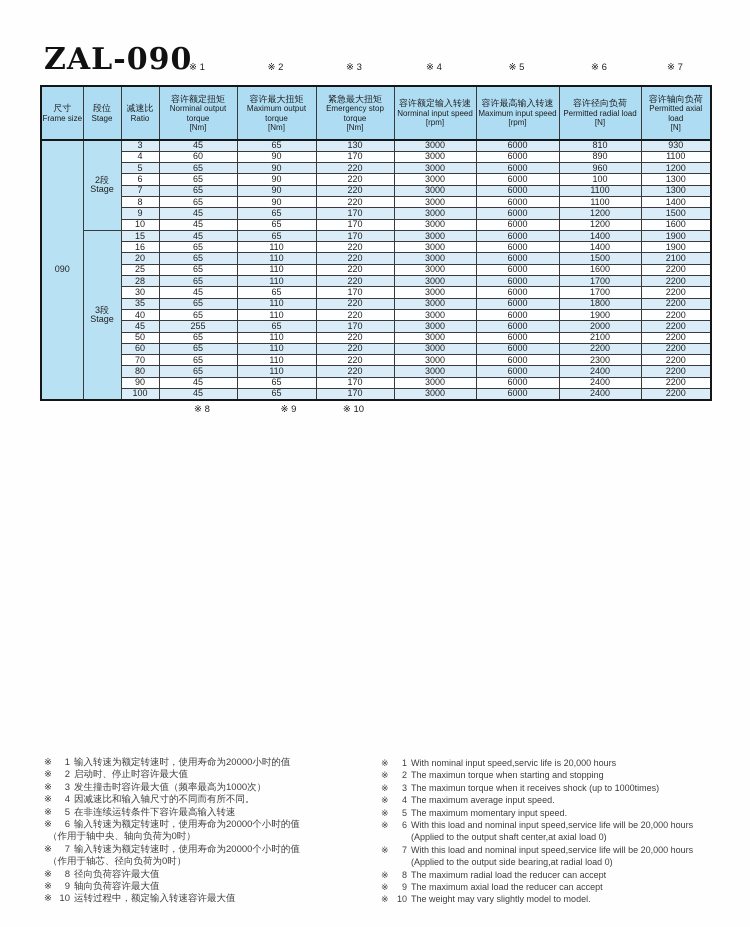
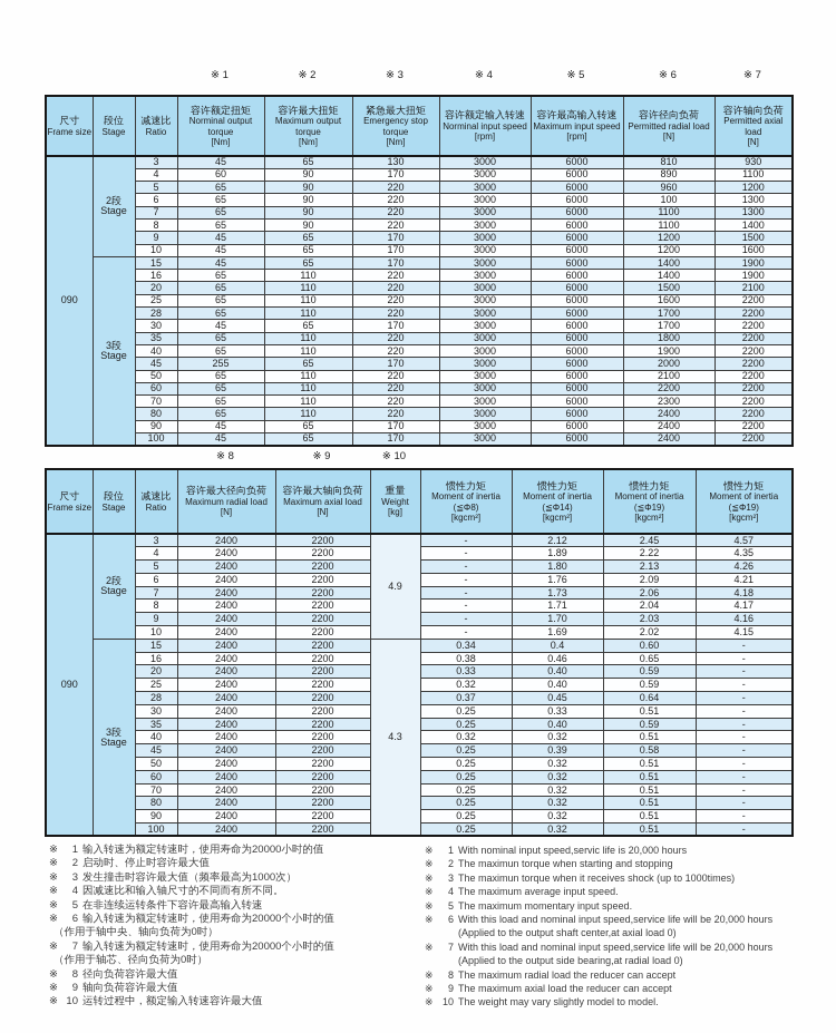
- ZAL-090
  ※ 1
  ※ 2
  ※ 3
  ※ 4
  ※ 5
  ※ 6
  ※ 7
  尺寸Frame size	段位Stage	减速比Ratio	容许额定扭矩Norminal output torque[Nm]	容许最大扭矩Maximum output torque[Nm]	紧急最大扭矩Emergency stop torque[Nm]	容许额定输入转速Norminal input speed[rpm]	容许最高输入转速Maximum input speed[rpm]	容许径向负荷Permitted radial load[N]	容许轴向负荷Permitted axial load[N]
  090	2段Stage	3	45	65	130	3000	6000	810	930
  4	60	90	170	3000	6000	890	1100
  5	65	90	220	3000	6000	960	1200
  6	65	90	220	3000	6000	100	1300
  7	65	90	220	3000	6000	1100	1300
  8	65	90	220	3000	6000	1100	1400
  9	45	65	170	3000	6000	1200	1500
  10	45	65	170	3000	6000	1200	1600
  3段Stage	15	45	65	170	3000	6000	1400	1900
  16	65	110	220	3000	6000	1400	1900
  20	65	110	220	3000	6000	1500	2100
  25	65	110	220	3000	6000	1600	2200
  28	65	110	220	3000	6000	1700	2200
  30	45	65	170	3000	6000	1700	2200
  35	65	110	220	3000	6000	1800	2200
  40	65	110	220	3000	6000	1900	2200
  45	255	65	170	3000	6000	2000	2200
  50	65	110	220	3000	6000	2100	2200
  60	65	110	220	3000	6000	2200	2200
  70	65	110	220	3000	6000	2300	2200
  80	65	110	220	3000	6000	2400	2200
  90	45	65	170	3000	6000	2400	2200
  100	45	65	170	3000	6000	2400	2200
  ※ 8
  ※ 9
  ※ 10
+ 尺寸Frame size	段位Stage	减速比Ratio	容许最大径向负荷Maximum radial load[N]	容许最大轴向负荷Maximum axial load[N]	重量Weight[kg]	惯性力矩Moment of inertia(≦Φ8)[kgcm²]	惯性力矩Moment of inertia(≦Φ14)[kgcm²]	惯性力矩Moment of inertia(≦Φ19)[kgcm²]	惯性力矩Moment of inertia(≦Φ19)[kgcm²]
+ 090	2段Stage	3	2400	2200	4.9	-	2.12	2.45	4.57
+ 4	2400	2200	-	1.89	2.22	4.35
+ 5	2400	2200	-	1.80	2.13	4.26
+ 6	2400	2200	-	1.76	2.09	4.21
+ 7	2400	2200	-	1.73	2.06	4.18
+ 8	2400	2200	-	1.71	2.04	4.17
+ 9	2400	2200	-	1.70	2.03	4.16
+ 10	2400	2200	-	1.69	2.02	4.15
+ 3段Stage	15	2400	2200	4.3	0.34	0.4	0.60	-
+ 16	2400	2200	0.38	0.46	0.65	-
+ 20	2400	2200	0.33	0.40	0.59	-
+ 25	2400	2200	0.32	0.40	0.59	-
+ 28	2400	2200	0.37	0.45	0.64	-
+ 30	2400	2200	0.25	0.33	0.51	-
+ 35	2400	2200	0.25	0.40	0.59	-
+ 40	2400	2200	0.32	0.32	0.51	-
+ 45	2400	2200	0.25	0.39	0.58	-
+ 50	2400	2200	0.25	0.32	0.51	-
+ 60	2400	2200	0.25	0.32	0.51	-
+ 70	2400	2200	0.25	0.32	0.51	-
+ 80	2400	2200	0.25	0.32	0.51	-
+ 90	2400	2200	0.25	0.32	0.51	-
+ 100	2400	2200	0.25	0.32	0.51	-
  ※
  1
  输入转速为额定转速时，使用寿命为20000小时的值
  ※
  2
  启动时、停止时容许最大值
  ※
  3
  发生撞击时容许最大值（频率最高为1000次）
  ※
  4
  因减速比和输入轴尺寸的不同而有所不同。
  ※
  5
  在非连续运转条件下容许最高输入转速
  ※
  6
  输入转速为额定转速时，使用寿命为20000个小时的值
  （作用于轴中央、轴向负荷为0时）
  ※
  7
  输入转速为额定转速时，使用寿命为20000个小时的值
  （作用于轴芯、径向负荷为0时）
  ※
  8
  径向负荷容许最大值
  ※
  9
  轴向负荷容许最大值
  ※
  10
  运转过程中，额定输入转速容许最大值
  ※
  1
  With nominal input speed,servic life is 20,000 hours
  ※
  2
  The maximun torque when starting and stopping
  ※
  3
  The maximun torque when it receives shock (up to 1000times)
  ※
  4
  The maximum average input speed.
  ※
  5
  The maximum momentary input speed.
  ※
  6
  With this load and nominal input speed,service life will be 20,000 hours
  (Applied to the output shaft center,at axial load 0)
  ※
  7
  With this load and nominal input speed,service life will be 20,000 hours
  (Applied to the output side bearing,at radial load 0)
  ※
  8
  The maximum radial load the reducer can accept
  ※
  9
  The maximum axial load the reducer can accept
  ※
  10
  The weight may vary slightly model to model.
